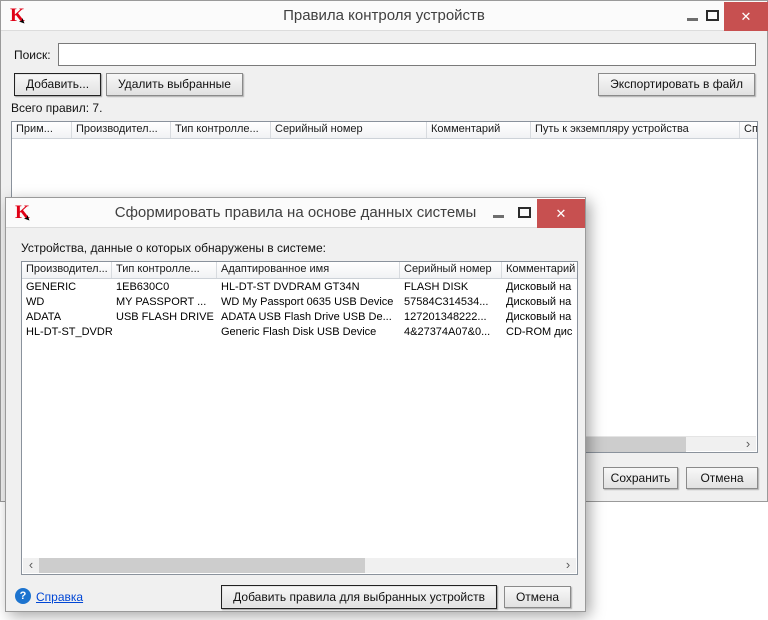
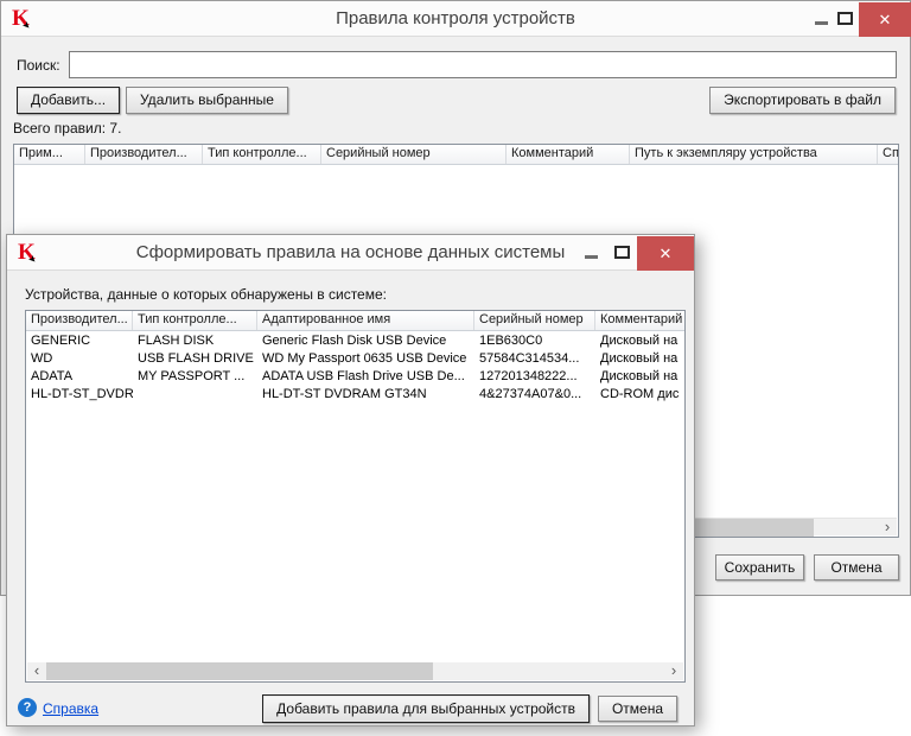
  K
  Правила контроля устройств
  ✕
  Поиск:
  Добавить...
  Удалить выбранные
  Экспортировать в файл
  Всего правил: 7.
  Прим...
  Производител...
  Тип контролле...
  Серийный номер
  Комментарий
  Путь к экземпляру устройства
  ›
  Сохранить
  Отмена
  K
  Сформировать правила на основе данных системы
  ✕
  Устройства, данные о которых обнаружены в системе:
  Производител...
  Тип контролле...
  Адаптированное имя
  Серийный номер
  Комментарий
  GENERIC
- 1EB630C0
+ FLASH DISK
- HL-DT-ST DVDRAM GT34N
+ Generic Flash Disk USB Device
- FLASH DISK
+ 1EB630C0
  Дисковый на
  WD
- MY PASSPORT ...
+ USB FLASH DRIVE
  WD My Passport 0635 USB Device
  57584C314534...
  Дисковый на
  ADATA
- USB FLASH DRIVE
+ MY PASSPORT ...
  ADATA USB Flash Drive USB De...
  127201348222...
  Дисковый на
  HL-DT-ST_DVDR
- Generic Flash Disk USB Device
+ HL-DT-ST DVDRAM GT34N
  4&27374A07&0...
  CD-ROM дис
  ‹
  ›
  ?
  Справка
  Добавить правила для выбранных устройств
  Отмена
